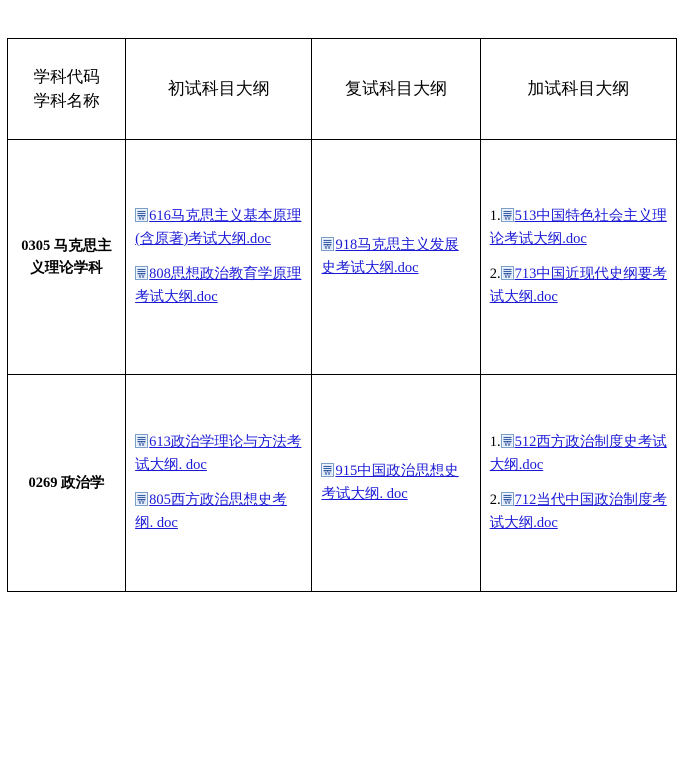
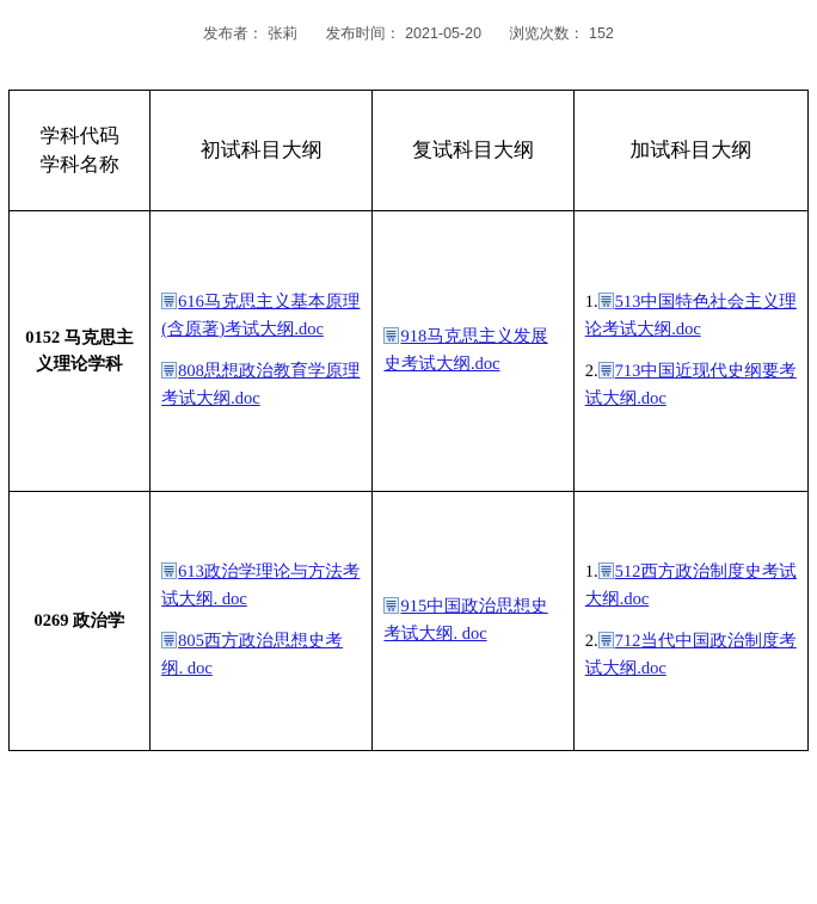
+ 发布者： 张莉 发布时间： 2021-05-20 浏览次数： 152
  学科代码 学科名称	初试科目大纲	复试科目大纲	加试科目大纲
- 0305 马克思主义理论学科	616马克思主义基本原理(含原著)考试大纲.doc 808思想政治教育学原理考试大纲.doc	918马克思主义发展史考试大纲.doc	1. 513中国特色社会主义理论考试大纲.doc 2. 713中国近现代史纲要考试大纲.doc
+ 0152 马克思主义理论学科	616马克思主义基本原理(含原著)考试大纲.doc 808思想政治教育学原理考试大纲.doc	918马克思主义发展史考试大纲.doc	1. 513中国特色社会主义理论考试大纲.doc 2. 713中国近现代史纲要考试大纲.doc
  0269 政治学	613政治学理论与方法考试大纲. doc 805西方政治思想史考纲. doc	915中国政治思想史考试大纲. doc	1. 512西方政治制度史考试大纲.doc 2. 712当代中国政治制度考试大纲.doc
